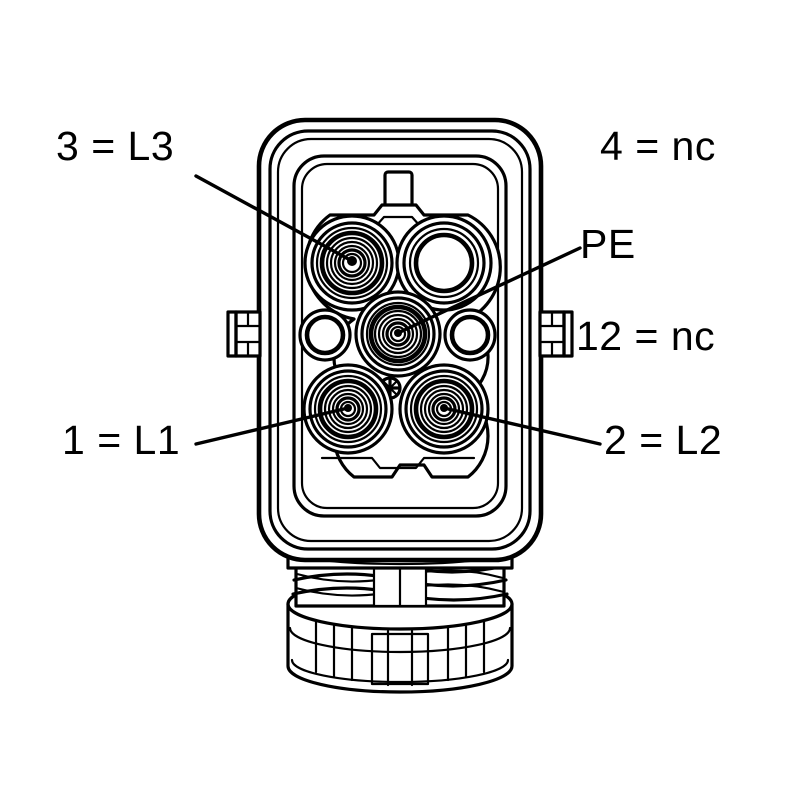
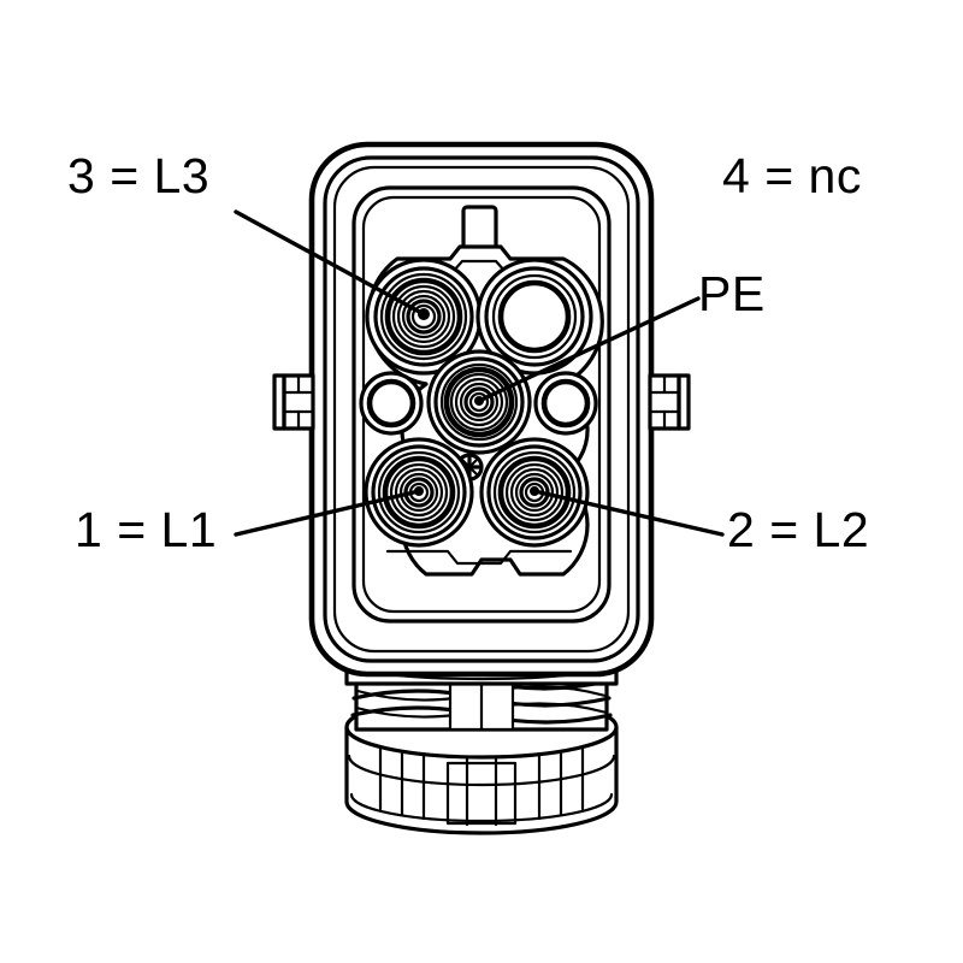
  3 = L3
  4 = nc
  PE
- 12 = nc
  1 = L1
  2 = L2
